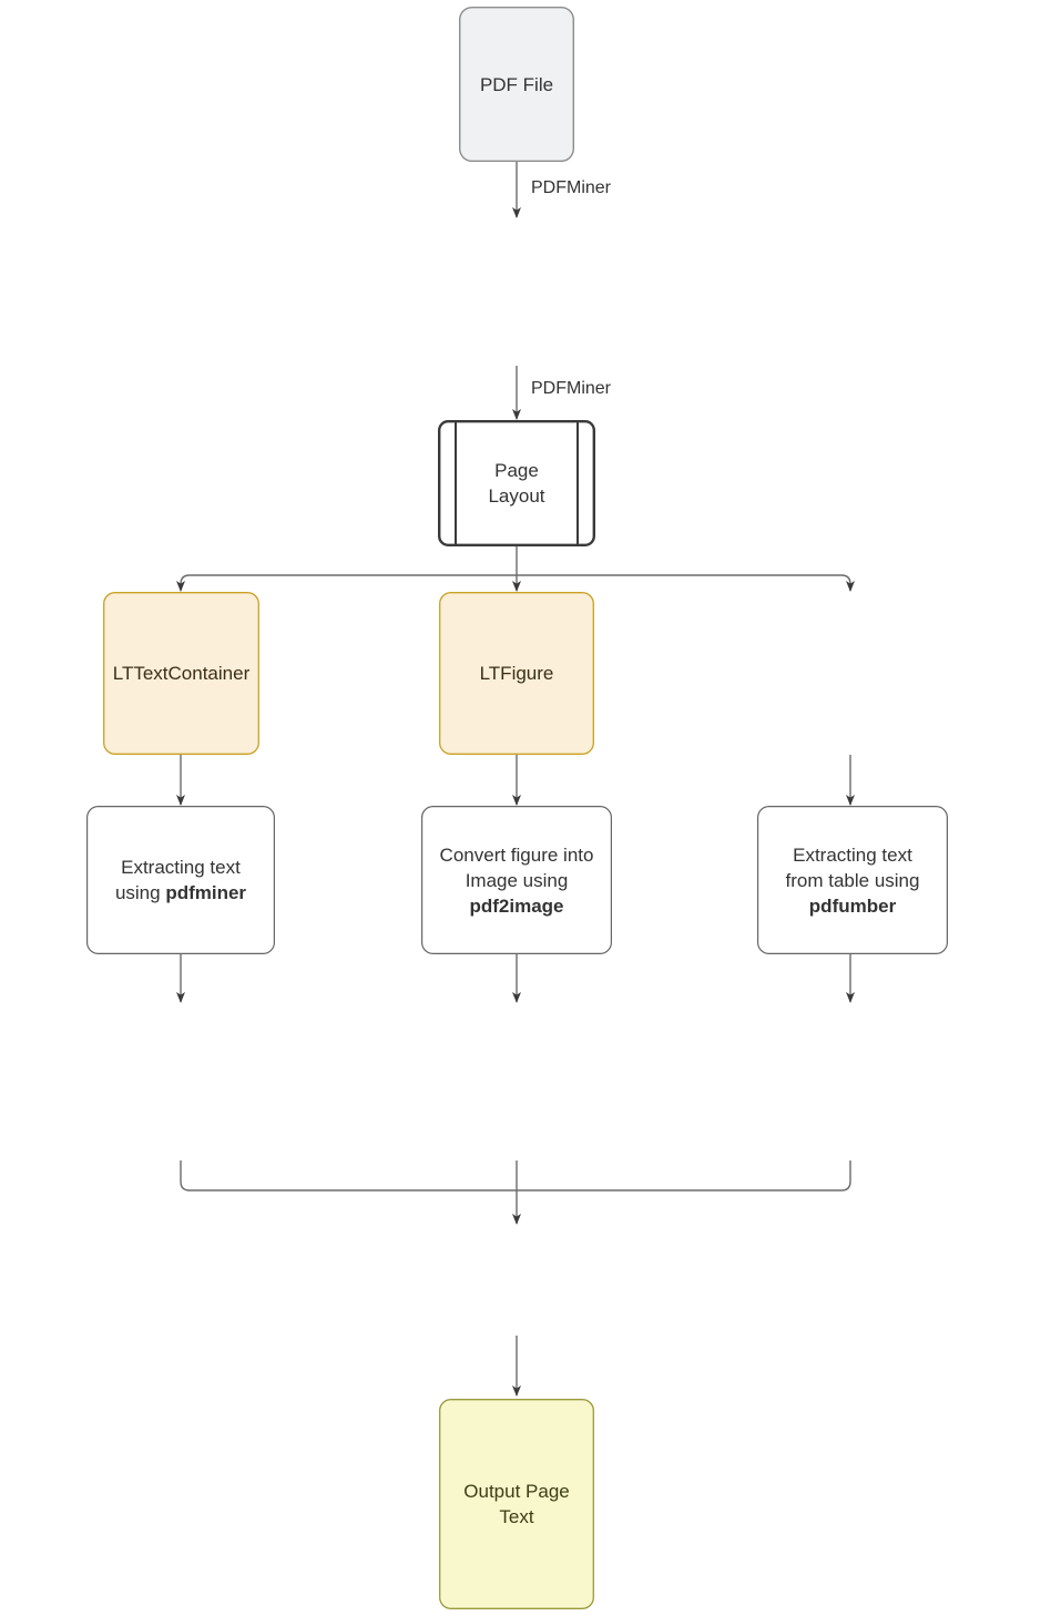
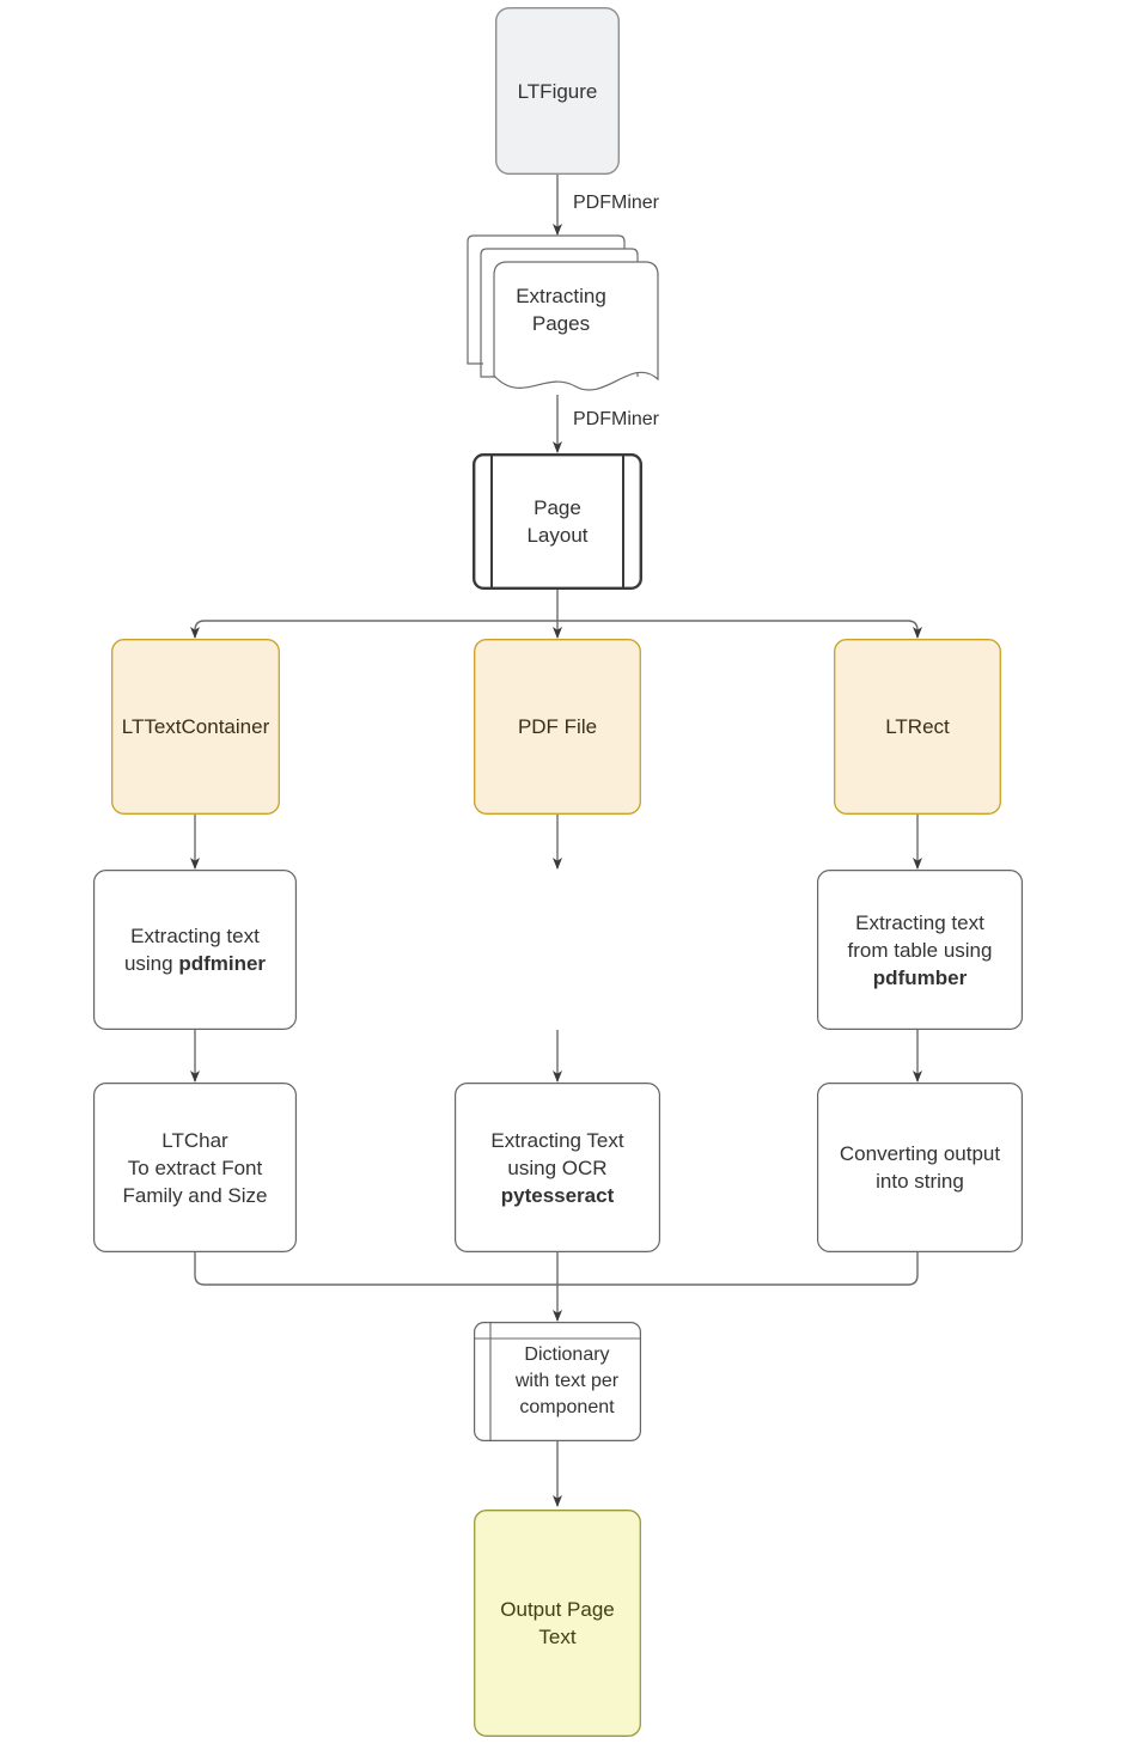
- PDF File
+ LTFigure
  PDFMiner
+ Extracting
+ Pages
  PDFMiner
  Page
  Layout
  LTTextContainer
- LTFigure
+ PDF File
+ LTRect
  Extracting text
  using pdfminer
- Convert figure into
- Image using
- pdf2image
  Extracting text
  from table using
  pdfumber
+ LTChar
+ To extract Font
+ Family and Size
+ Extracting Text
+ using OCR
+ pytesseract
+ Converting output
+ into string
+ Dictionary
+ with text per
+ component
  Output Page
  Text
